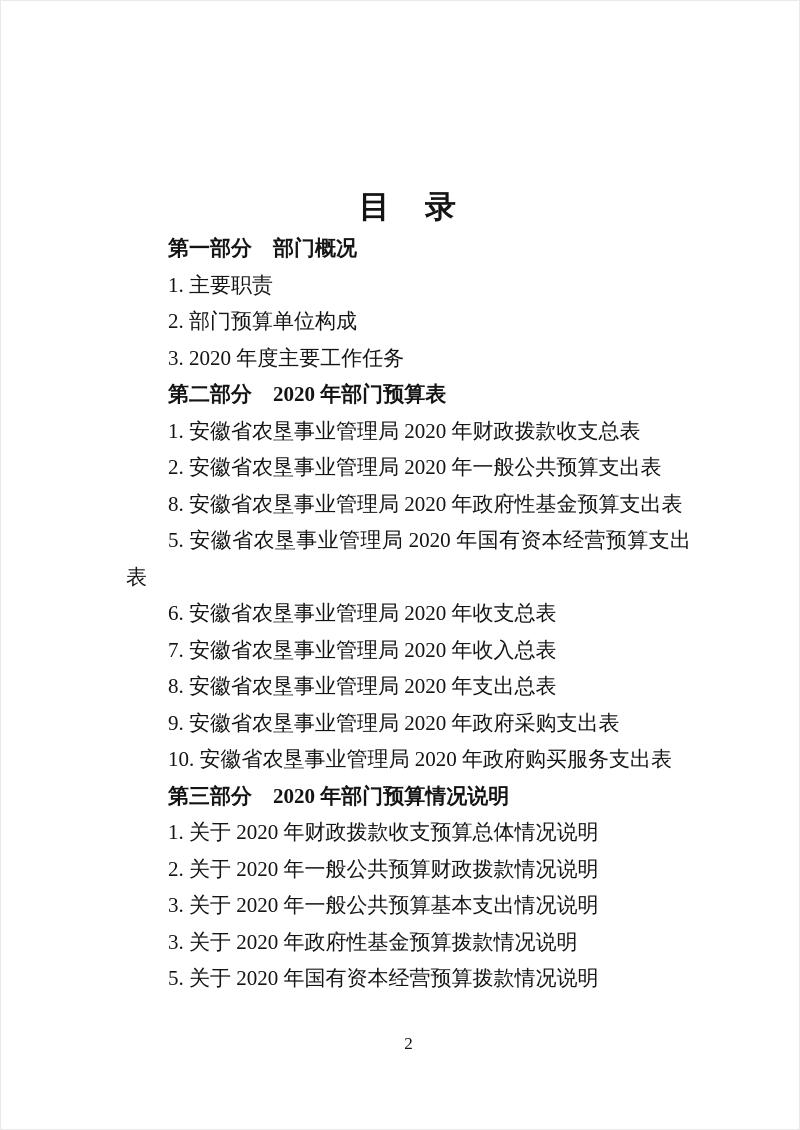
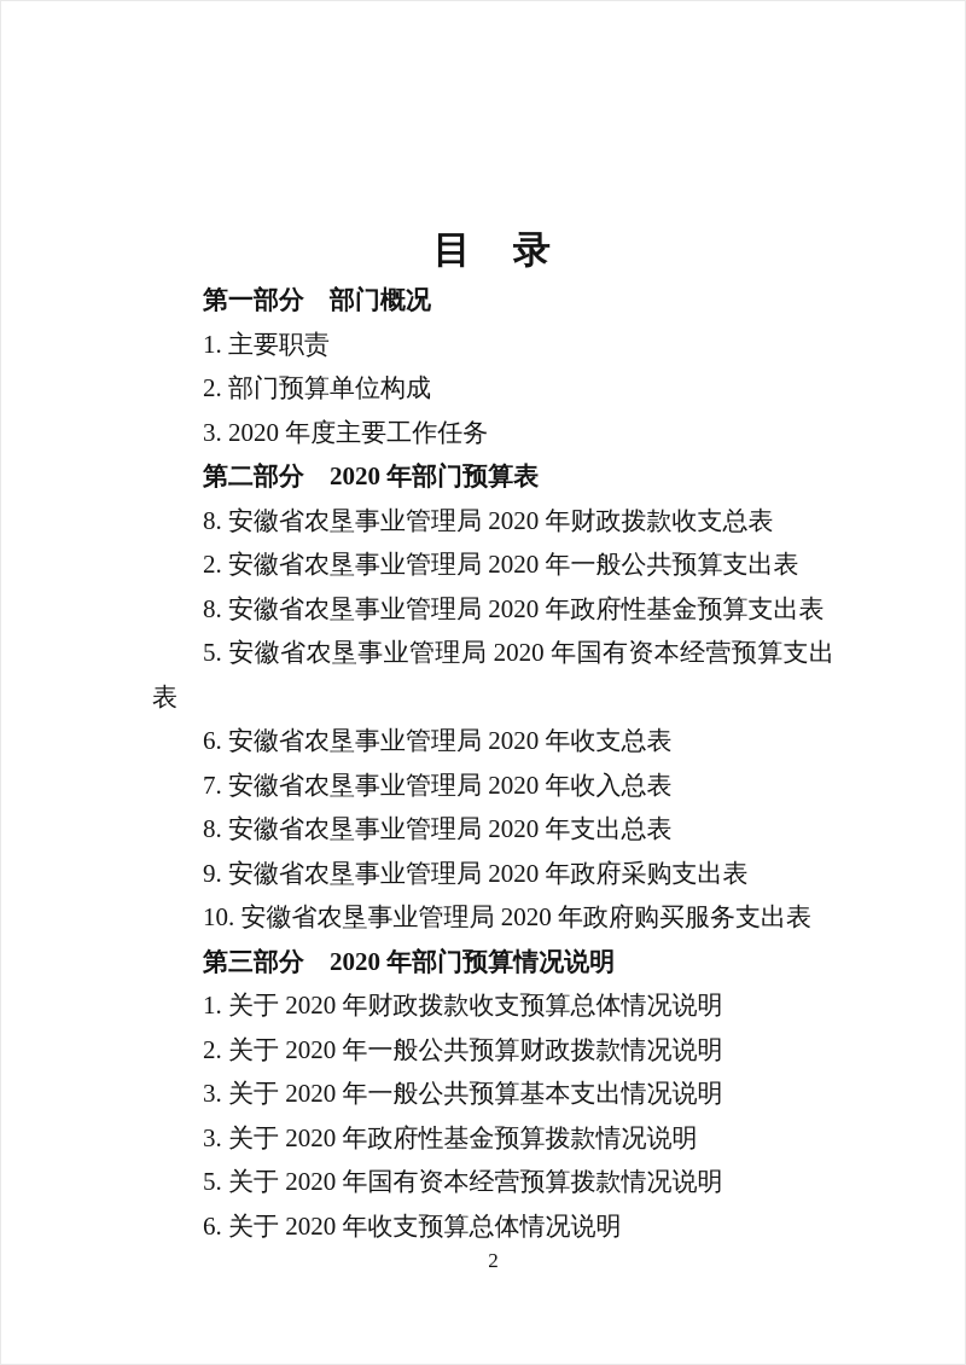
  目 录
  第一部分 部门概况
  1. 主要职责
  2. 部门预算单位构成
  3. 2020 年度主要工作任务
  第二部分 2020 年部门预算表
- 1. 安徽省农垦事业管理局 2020 年财政拨款收支总表
+ 8. 安徽省农垦事业管理局 2020 年财政拨款收支总表
  2. 安徽省农垦事业管理局 2020 年一般公共预算支出表
  8. 安徽省农垦事业管理局 2020 年政府性基金预算支出表
  5. 安徽省农垦事业管理局 2020 年国有资本经营预算支出表
  6. 安徽省农垦事业管理局 2020 年收支总表
  7. 安徽省农垦事业管理局 2020 年收入总表
  8. 安徽省农垦事业管理局 2020 年支出总表
  9. 安徽省农垦事业管理局 2020 年政府采购支出表
  10. 安徽省农垦事业管理局 2020 年政府购买服务支出表
  第三部分 2020 年部门预算情况说明
  1. 关于 2020 年财政拨款收支预算总体情况说明
  2. 关于 2020 年一般公共预算财政拨款情况说明
  3. 关于 2020 年一般公共预算基本支出情况说明
  3. 关于 2020 年政府性基金预算拨款情况说明
  5. 关于 2020 年国有资本经营预算拨款情况说明
+ 6. 关于 2020 年收支预算总体情况说明
  2
